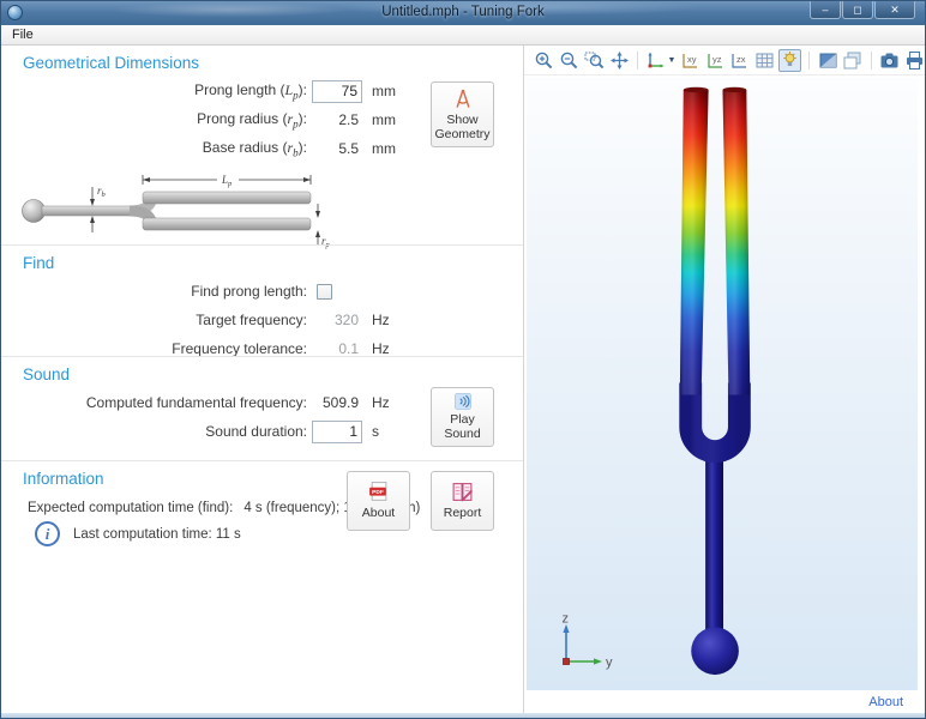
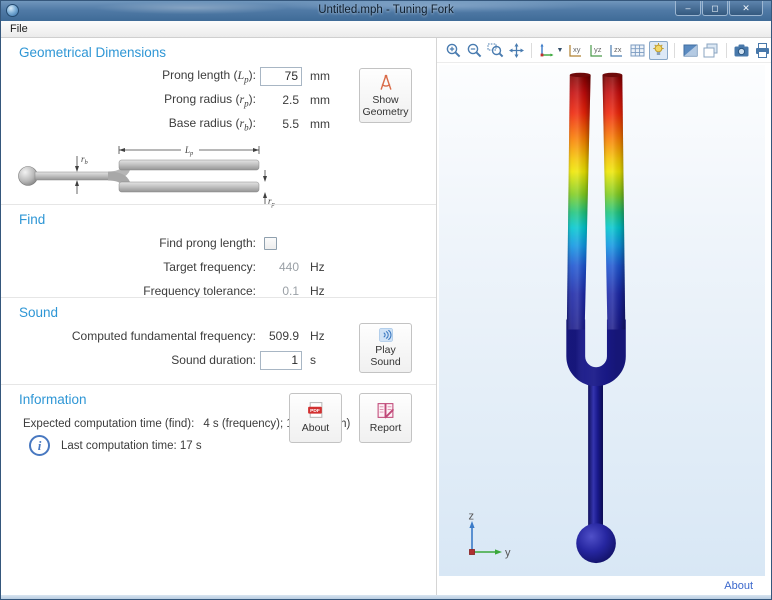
  Untitled.mph - Tuning Fork
  –
  ◻
  ✕
  File
  Geometrical Dimensions
  Prong length (Lp):
  75
  mm
  Prong radius (rp):
  2.5
  mm
  Base radius (rb):
  5.5
  mm
  Show Geometry
  Find
  Find prong length:
  Target frequency:
- 320
+ 440
  Hz
  Frequency tolerance:
  0.1
  Hz
  Sound
  Computed fundamental frequency:
  509.9
  Hz
  Sound duration:
  1
  s
  Play Sound
  Information
  Expected computation time (find): 4 s (frequency);h)
  i
- Last computation time: 11 s
+ Last computation time: 17 s
  About
  Report
  xy
  yz
  zx
  z
  y
  About
